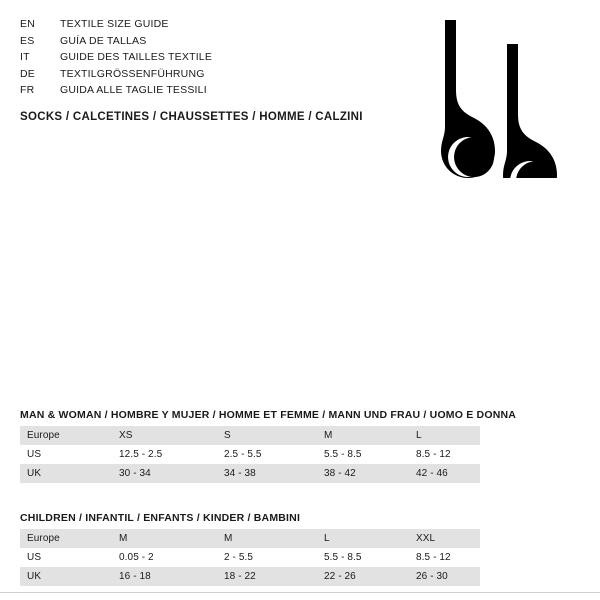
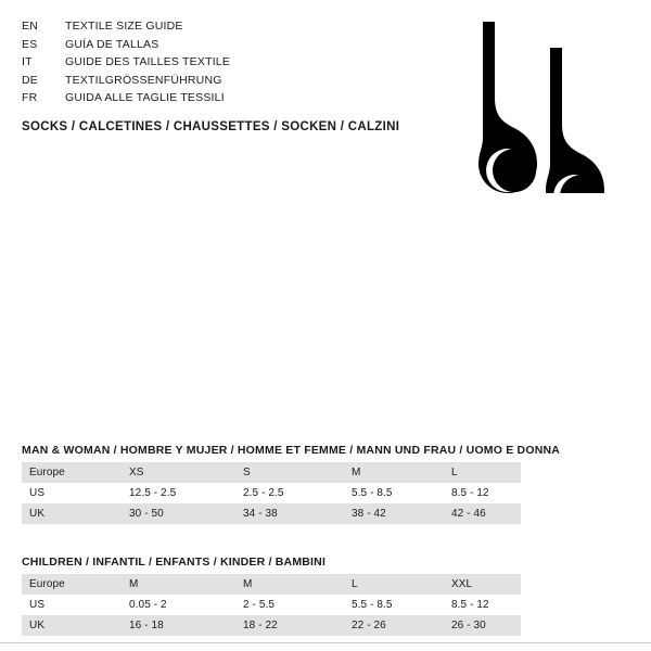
  EN
  TEXTILE SIZE GUIDE
  ES
  GUÍA DE TALLAS
  IT
  GUIDE DES TAILLES TEXTILE
  DE
  TEXTILGRÖSSENFÜHRUNG
  FR
  GUIDA ALLE TAGLIE TESSILI
- SOCKS / CALCETINES / CHAUSSETTES / HOMME / CALZINI
+ SOCKS / CALCETINES / CHAUSSETTES / SOCKEN / CALZINI
  MAN & WOMAN / HOMBRE Y MUJER / HOMME ET FEMME / MANN UND FRAU / UOMO E DONNA
  Europe	XS	S	M	L
- US	12.5 - 2.5	2.5 - 5.5	5.5 - 8.5	8.5 - 12
+ US	12.5 - 2.5	2.5 - 2.5	5.5 - 8.5	8.5 - 12
- UK	30 - 34	34 - 38	38 - 42	42 - 46
+ UK	30 - 50	34 - 38	38 - 42	42 - 46
  CHILDREN / INFANTIL / ENFANTS / KINDER / BAMBINI
  Europe	M	M	L	XXL
  US	0.05 - 2	2 - 5.5	5.5 - 8.5	8.5 - 12
  UK	16 - 18	18 - 22	22 - 26	26 - 30
